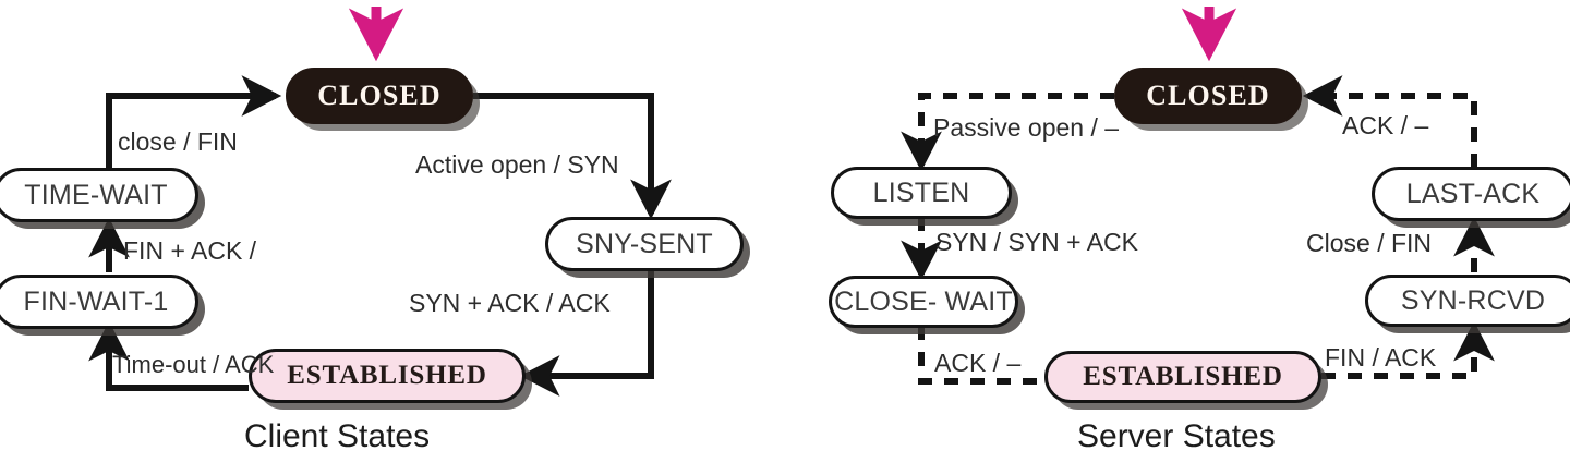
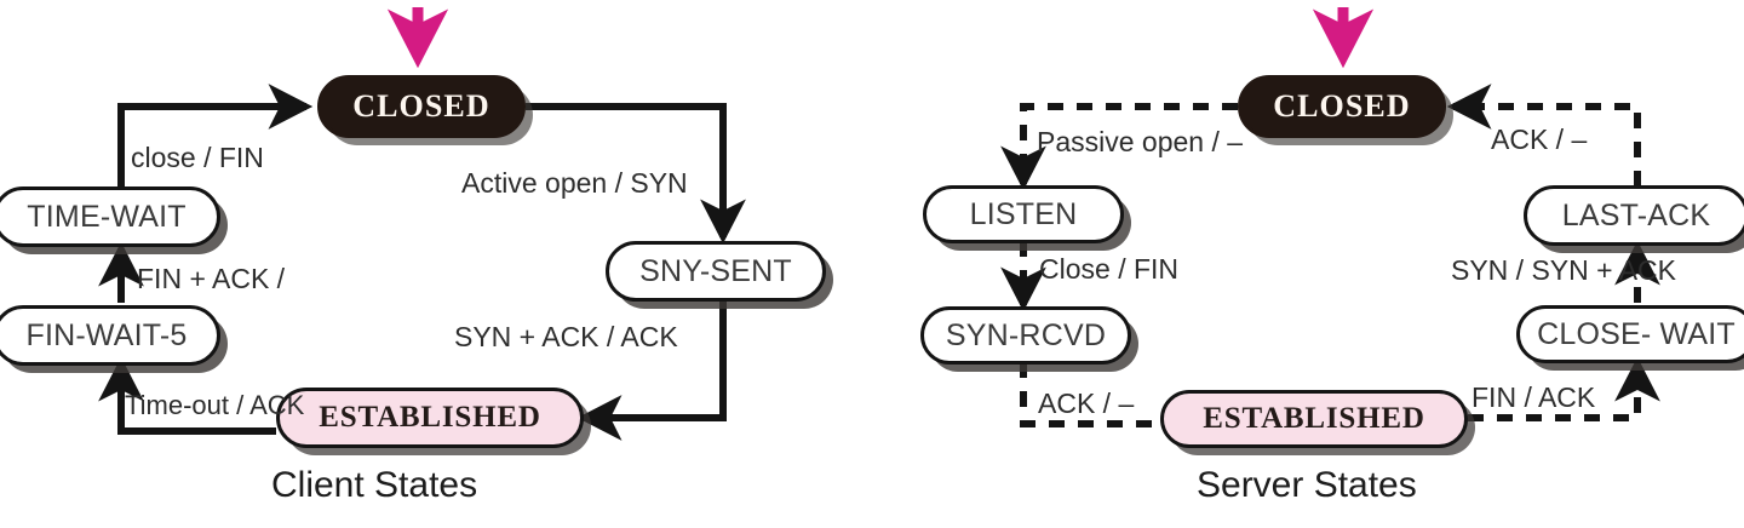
  CLOSED
  SNY-SENT
  ESTABLISHED
- FIN-WAIT-1
+ FIN-WAIT-5
  TIME-WAIT
  close / FIN
  Active open / SYN
  SYN + ACK / ACK
  FIN + ACK /
  Time-out / ACK
  Client States
  CLOSED
  LISTEN
- CLOSE- WAIT
+ SYN-RCVD
  ESTABLISHED
- SYN-RCVD
+ CLOSE- WAIT
  LAST-ACK
  Passive open / –
- SYN / SYN + ACK
+ Close / FIN
  ACK / –
  FIN / ACK
- Close / FIN
+ SYN / SYN + ACK
  ACK / –
  Server States
